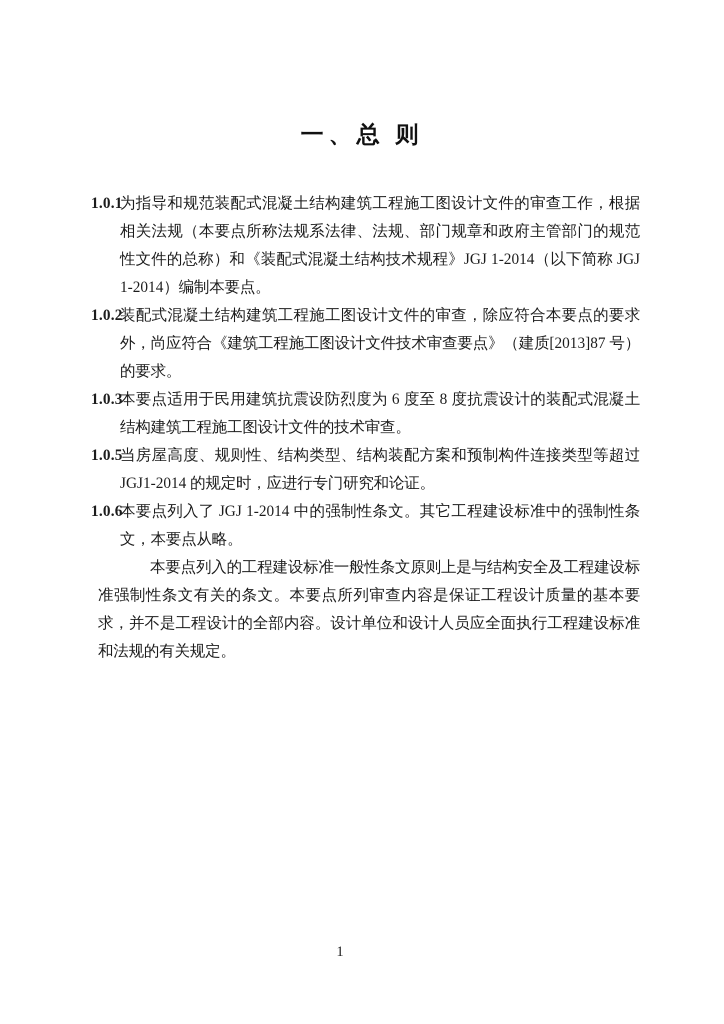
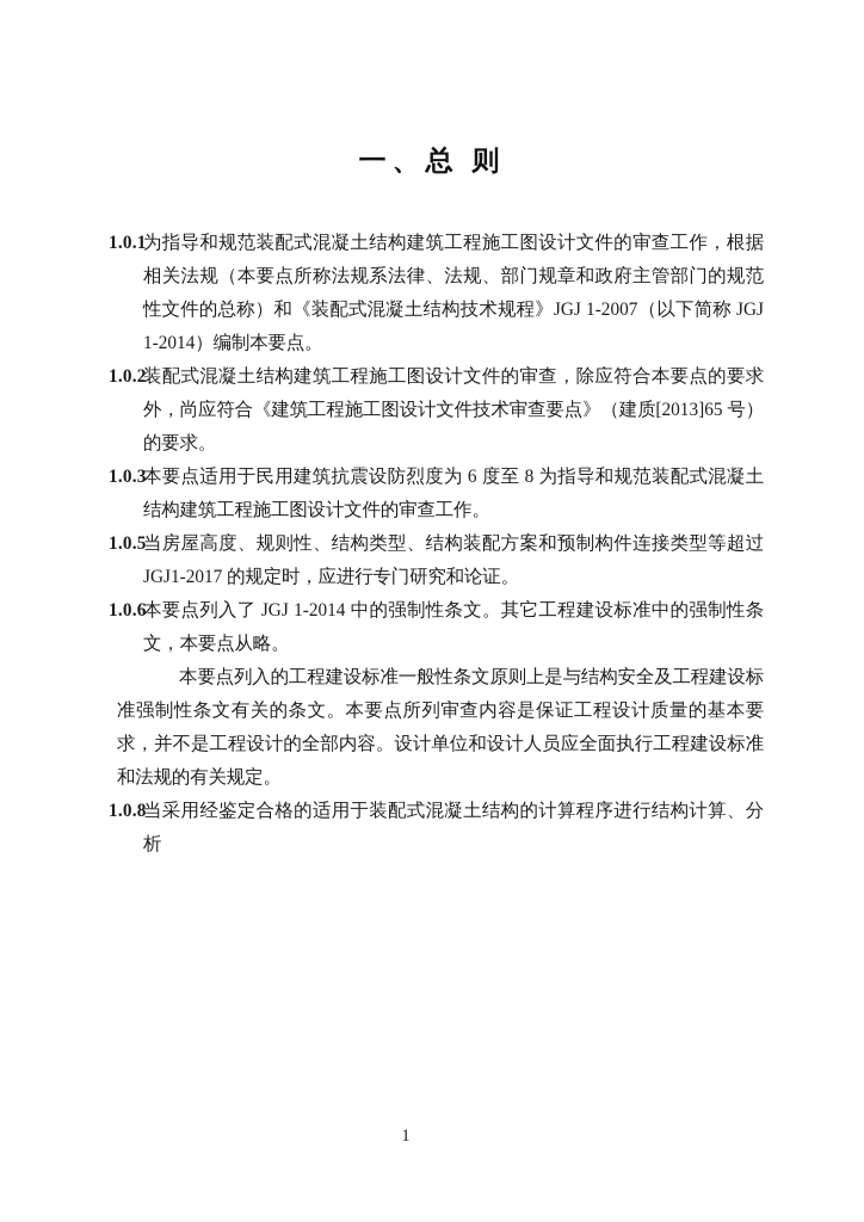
  一、总 则
  1.0.1
- 为指导和规范装配式混凝土结构建筑工程施工图设计文件的审查工作，根据相关法规（本要点所称法规系法律、法规、部门规章和政府主管部门的规范性文件的总称）和《装配式混凝土结构技术规程》JGJ 1-2014（以下简称 JGJ 1-2014）编制本要点。
+ 为指导和规范装配式混凝土结构建筑工程施工图设计文件的审查工作，根据相关法规（本要点所称法规系法律、法规、部门规章和政府主管部门的规范性文件的总称）和《装配式混凝土结构技术规程》JGJ 1-2007（以下简称 JGJ 1-2014）编制本要点。
  1.0.2
- 装配式混凝土结构建筑工程施工图设计文件的审查，除应符合本要点的要求外，尚应符合《建筑工程施工图设计文件技术审查要点》（建质[2013]87 号）的要求。
+ 装配式混凝土结构建筑工程施工图设计文件的审查，除应符合本要点的要求外，尚应符合《建筑工程施工图设计文件技术审查要点》（建质[2013]65 号）的要求。
  1.0.3
- 本要点适用于民用建筑抗震设防烈度为 6 度至 8 度抗震设计的装配式混凝土结构建筑工程施工图设计文件的技术审查。
+ 本要点适用于民用建筑抗震设防烈度为 6 度至 8 为指导和规范装配式混凝土结构建筑工程施工图设计文件的审查工作。
  1.0.5
- 当房屋高度、规则性、结构类型、结构装配方案和预制构件连接类型等超过 JGJ1-2014 的规定时，应进行专门研究和论证。
+ 当房屋高度、规则性、结构类型、结构装配方案和预制构件连接类型等超过 JGJ1-2017 的规定时，应进行专门研究和论证。
  1.0.6
  本要点列入了 JGJ 1-2014 中的强制性条文。其它工程建设标准中的强制性条文，本要点从略。
  本要点列入的工程建设标准一般性条文原则上是与结构安全及工程建设标准强制性条文有关的条文。本要点所列审查内容是保证工程设计质量的基本要求，并不是工程设计的全部内容。设计单位和设计人员应全面执行工程建设标准和法规的有关规定。
+ 1.0.8
+ 当采用经鉴定合格的适用于装配式混凝土结构的计算程序进行结构计算、分析
  1
